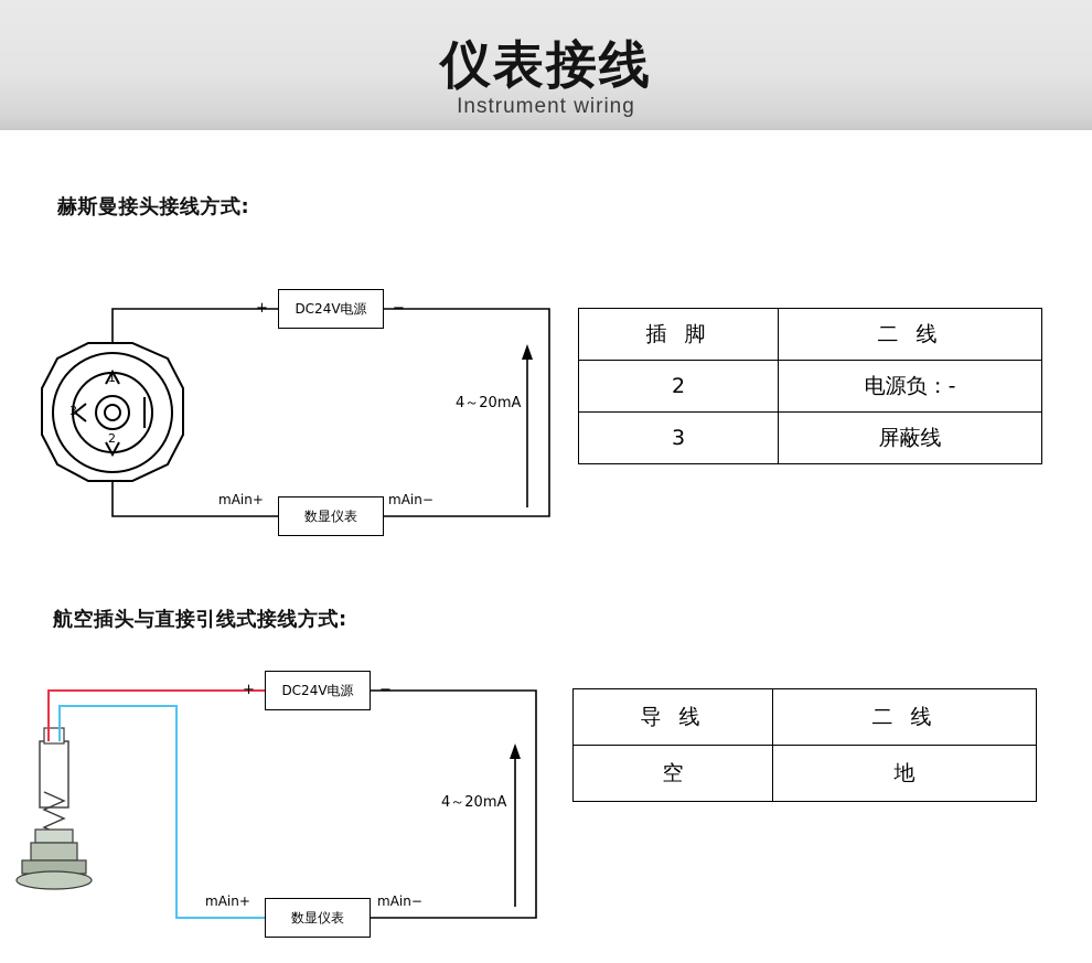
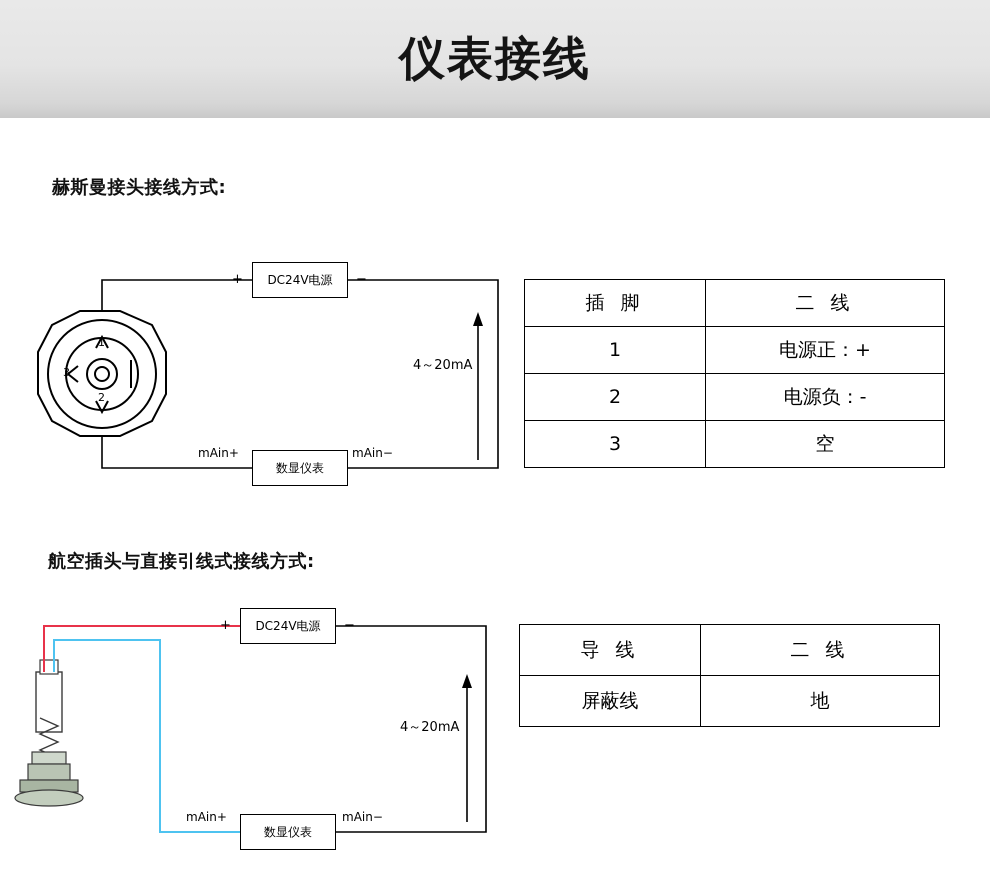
  仪表接线
- Instrument wiring
  赫斯曼接头接线方式:
  DC24V电源
  数显仪表
  +
  −
  4～20mA
  mAin+
  mAin−
  1
  2
  3
  插 脚	二 线
+ 1	电源正：+
  2	电源负：-
- 3	屏蔽线
+ 3	空
  航空插头与直接引线式接线方式:
  DC24V电源
  数显仪表
  +
  −
  4～20mA
  mAin+
  mAin−
  导 线	二 线
- 空	地
+ 屏蔽线	地
